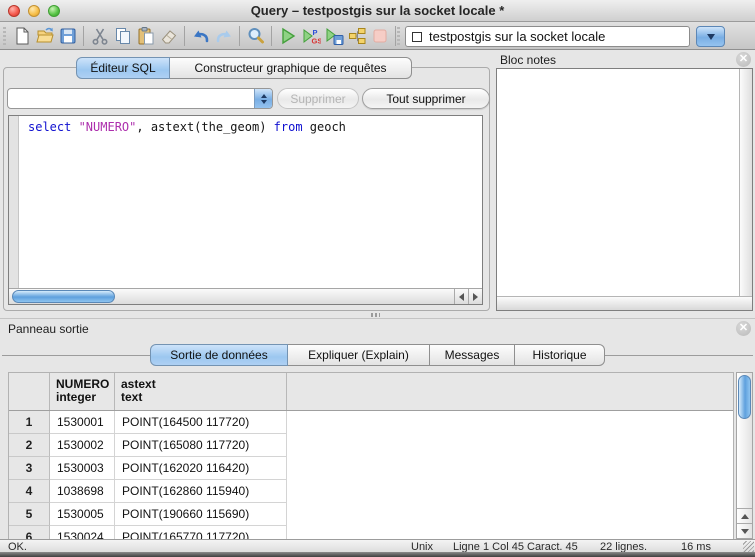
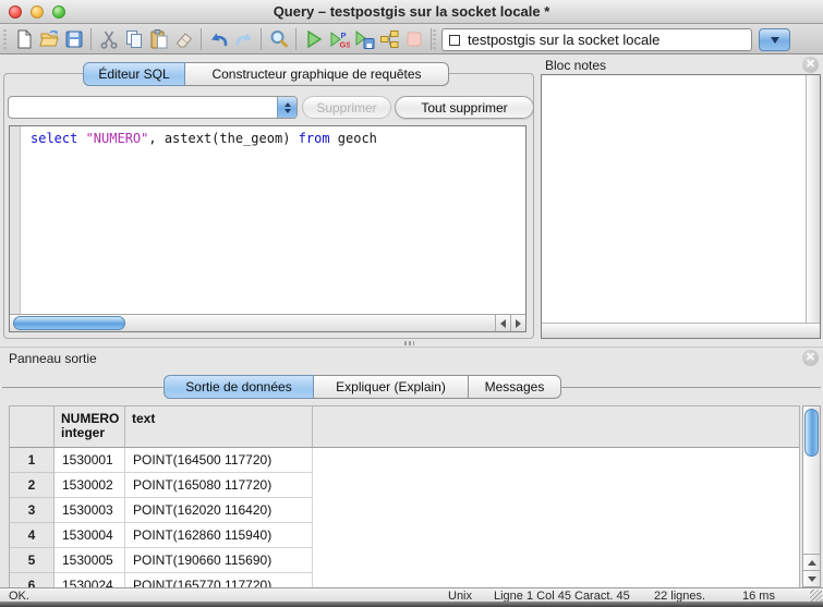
  Query – testpostgis sur la socket locale *
  P
  GS
  testpostgis sur la socket locale
  Éditeur SQL
  Constructeur graphique de requêtes
  Supprimer
  Tout supprimer
  select "NUMERO", astext(the_geom) from geoch
  Bloc notes
  ✕
  Panneau sortie
  ✕
  Sortie de données
  Expliquer (Explain)
  Messages
- Historique
  NUMERO
  integer
- astext
  text
  1
  1530001
  POINT(164500 117720)
  2
  1530002
  POINT(165080 117720)
  3
  1530003
  POINT(162020 116420)
  4
- 1038698
+ 1530004
  POINT(162860 115940)
  5
  1530005
  POINT(190660 115690)
  6
  1530024
  POINT(165770 117720)
  OK.
  Unix
  Ligne 1 Col 45 Caract. 45
  22 lignes.
  16 ms
